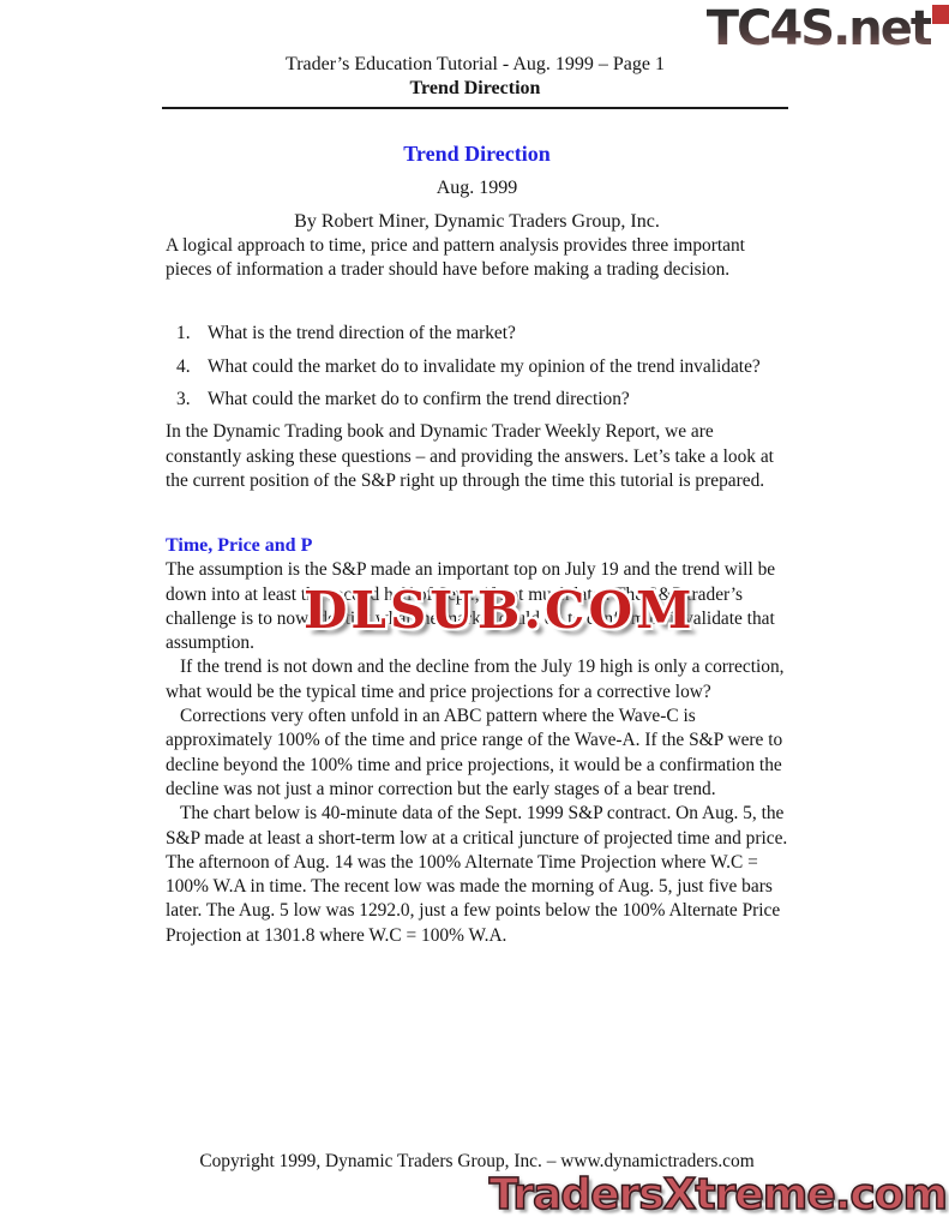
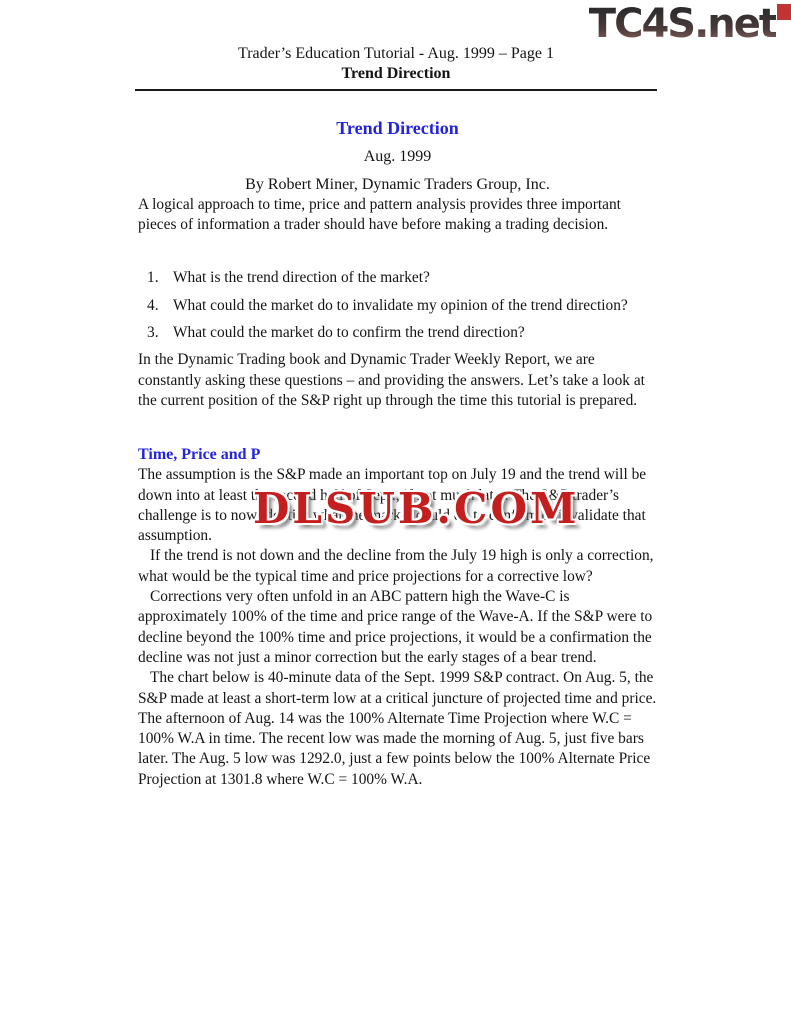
  TC4S.net
  Trader’s Education Tutorial - Aug. 1999 – Page 1
  Trend Direction
  Trend Direction
  Aug. 1999
  By Robert Miner, Dynamic Traders Group, Inc.
  A logical approach to time, price and pattern analysis provides three important pieces of information a trader should have before making a trading decision.
  1.
  What is the trend direction of the market?
  4.
- What could the market do to invalidate my opinion of the trend invalidate?
+ What could the market do to invalidate my opinion of the trend direction?
  3.
  What could the market do to confirm the trend direction?
  In the Dynamic Trading book and Dynamic Trader Weekly Report, we are constantly asking these questions – and providing the answers. Let’s take a look at the current position of the S&P right up through the time this tutorial is prepared.
  Time, Price and P
  The assumption is the S&P made an important top on July 19 and the trend will be down into at least the second half of Sept., if not much later. The S&P trader’s challenge is to now identify what the market could do to confirm or invalidate that assumption.
  If the trend is not down and the decline from the July 19 high is only a correction, what would be the typical time and price projections for a corrective low?
- Corrections very often unfold in an ABC pattern where the Wave-C is approximately 100% of the time and price range of the Wave-A. If the S&P were to decline beyond the 100% time and price projections, it would be a confirmation the decline was not just a minor correction but the early stages of a bear trend.
+ Corrections very often unfold in an ABC pattern high the Wave-C is approximately 100% of the time and price range of the Wave-A. If the S&P were to decline beyond the 100% time and price projections, it would be a confirmation the decline was not just a minor correction but the early stages of a bear trend.
  The chart below is 40-minute data of the Sept. 1999 S&P contract. On Aug. 5, the S&P made at least a short-term low at a critical juncture of projected time and price. The afternoon of Aug. 14 was the 100% Alternate Time Projection where W.C = 100% W.A in time. The recent low was made the morning of Aug. 5, just five bars later. The Aug. 5 low was 1292.0, just a few points below the 100% Alternate Price Projection at 1301.8 where W.C = 100% W.A.
  DLSUB.COM
- Copyright 1999, Dynamic Traders Group, Inc. – www.dynamictraders.com
- TradersXtreme.com
